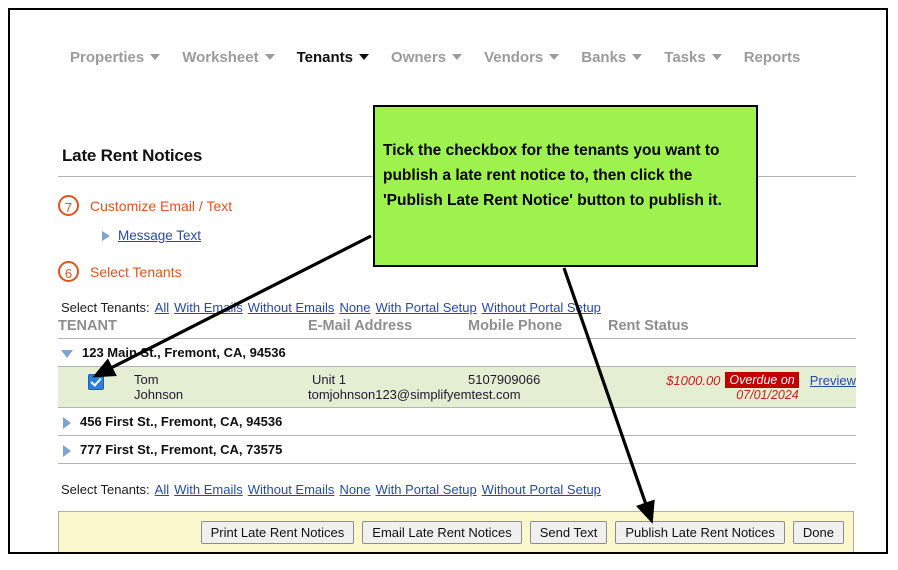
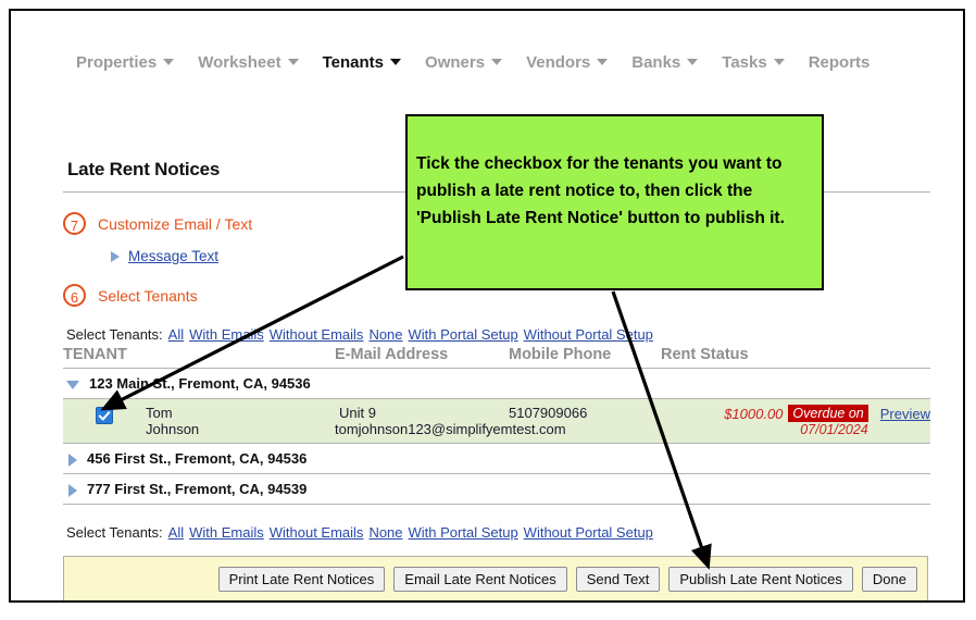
  Properties
  Worksheet
  Tenants
  Owners
  Vendors
  Banks
  Tasks
  Reports
  Late Rent Notices
  7
  Customize Email / Text
  Message Text
  6
  Select Tenants
  Select Tenants: All With Emls Without Emails None With Portal Setup Without Portal Stup
  TENANT	E-Mail Address	Mobile Phone	Rent Status
  123 Maint., Fremont, CA, 94536
- Tom Johnson	Unit 1 tomjohnson123@simplifyemtest.com	5107909066	$1000.00 Overdue on 07/01/2024 Preview
+ Tom Johnson	Unit 9 tomjohnson123@simplifyemtest.com	5107909066	$1000.00 Overdue on 07/01/2024 Preview
  456 First St., Fremont, CA, 94536
- 777 First St., Fremont, CA, 73575
+ 777 First St., Fremont, CA, 94539
  Select Tenants: All With Emails Without Emails None With Portal Setup Without Portal Setup
  Print Late Rent Notices
  Email Late Rent Notices
  Send Text
  Publish Late Rent Notices
  Done
  Tick the checkbox for the tenants you want to publish a late rent notice to, then click the 'Publish Late Rent Notice' button to publish it.
